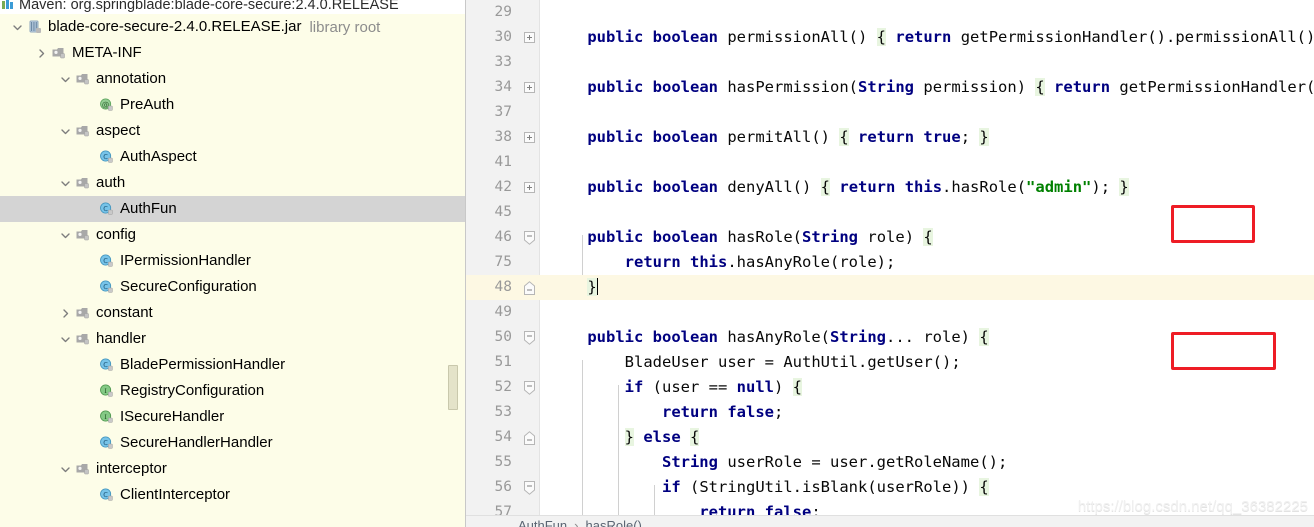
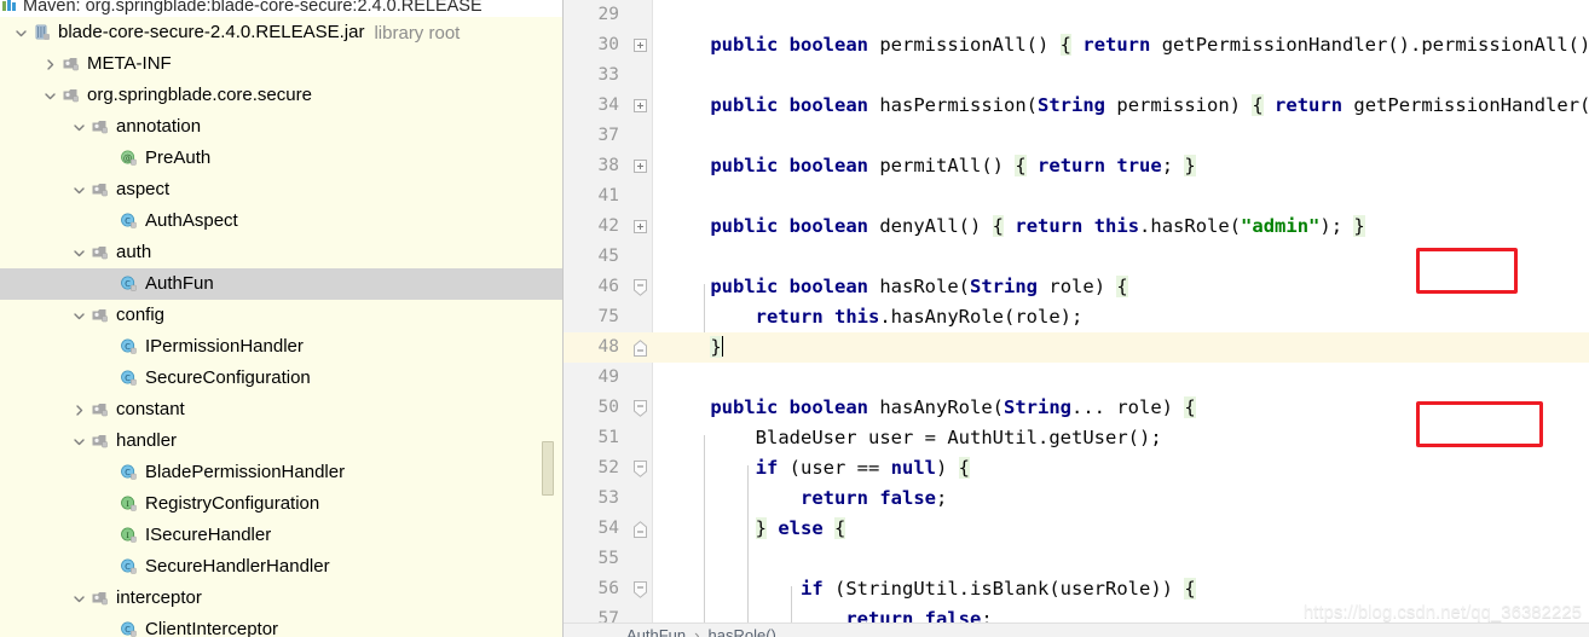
  Maven: org.springblade:blade-core-secure:2.4.0.RELEASE
  blade-core-secure-2.4.0.RELEASE.jar
  library root
  META-INF
+ org.springblade.core.secure
  annotation
  @
  PreAuth
  aspect
  C
  AuthAspect
  auth
  C
  AuthFun
  config
  C
  IPermissionHandler
  C
  SecureConfiguration
  constant
  handler
  C
  BladePermissionHandler
  I
  RegistryConfiguration
  I
  ISecureHandler
  C
  SecureHandlerHandler
  interceptor
  C
  ClientInterceptor
  29
  30
  public boolean permissionAll() { return getPermissionHandler().permissionAll()
  33
  34
  public boolean hasPermission(String permission) { return getPermissionHandler(
  37
  38
  public boolean permitAll() { return true; }
  41
  42
  public boolean denyAll() { return this.hasRole("admin"); }
  45
  46
  public boolean hasRole(String role) {
  75
  return this.hasAnyRole(role);
  48
  }
  49
  50
  public boolean hasAnyRole(String... role) {
  51
  BladeUser user = AuthUtil.getUser();
  52
  if (user == null) {
  53
  return false;
  54
  } else {
  55
- String userRole = user.getRoleName();
  56
  if (StringUtil.isBlank(userRole)) {
  57
  return false;
  AuthFun
  ›
  hasRole()
  https://blog.csdn.net/qq_36382225
